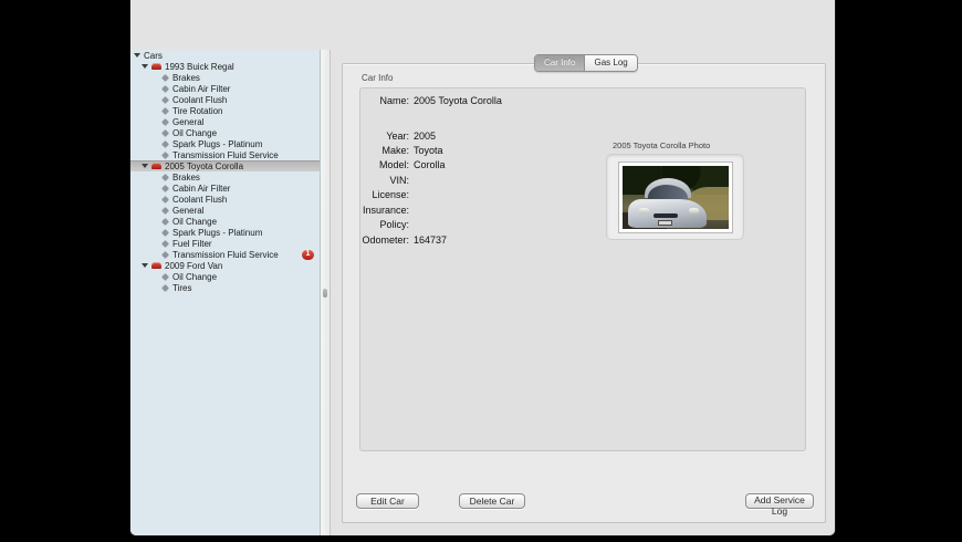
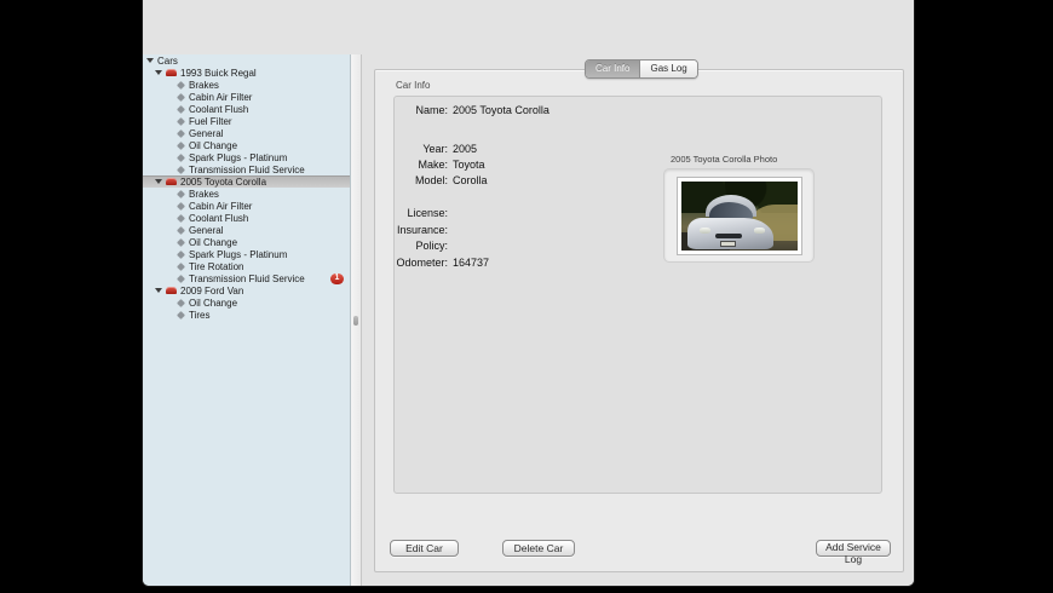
  Cars
  1993 Buick Regal
  Brakes
  Cabin Air Filter
  Coolant Flush
- Tire Rotation
+ Fuel Filter
  General
  Oil Change
  Spark Plugs - Platinum
  Transmission Fluid Service
  2005 Toyota Corolla
  Brakes
  Cabin Air Filter
  Coolant Flush
  General
  Oil Change
  Spark Plugs - Platinum
- Fuel Filter
+ Tire Rotation
  Transmission Fluid Service
  2009 Ford Van
  Oil Change
  Tires
  Car Info
  Gas Log
  Car Info
  Name:
  2005 Toyota Corolla
  Year:
  2005
  Make:
  Toyota
  Model:
  Corolla
- VIN:
  License:
  Insurance:
  Policy:
  Odometer:
  164737
  2005 Toyota Corolla Photo
  Edit Car
  Delete Car
  Add Service Log
